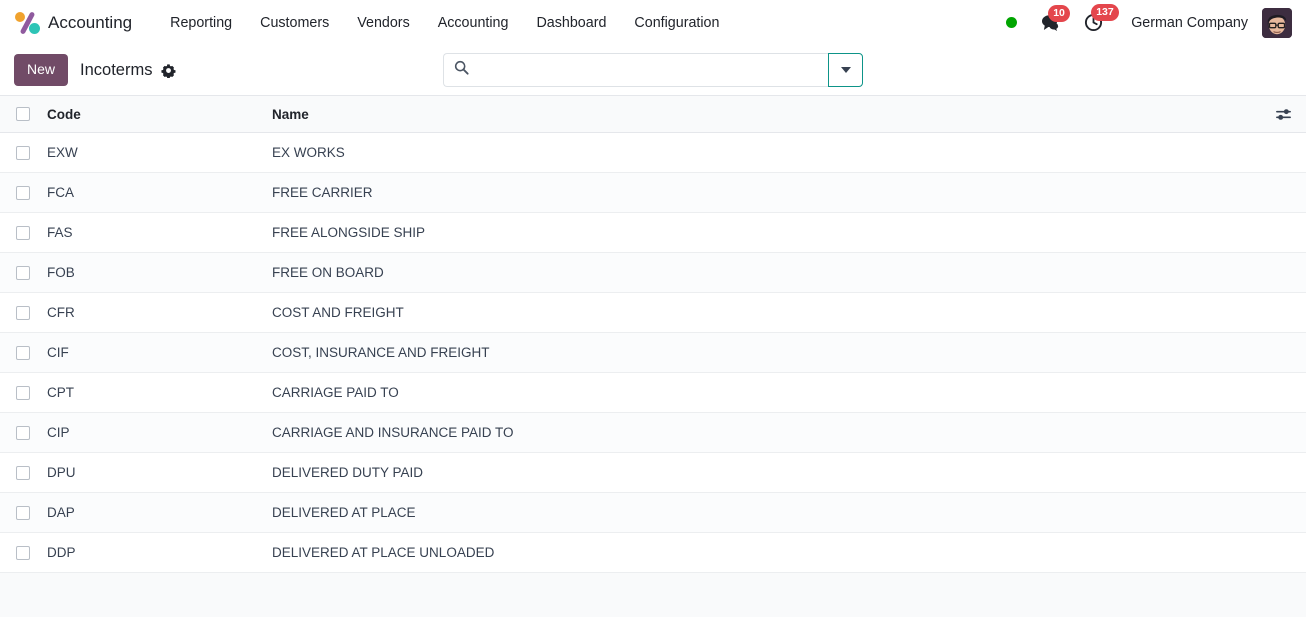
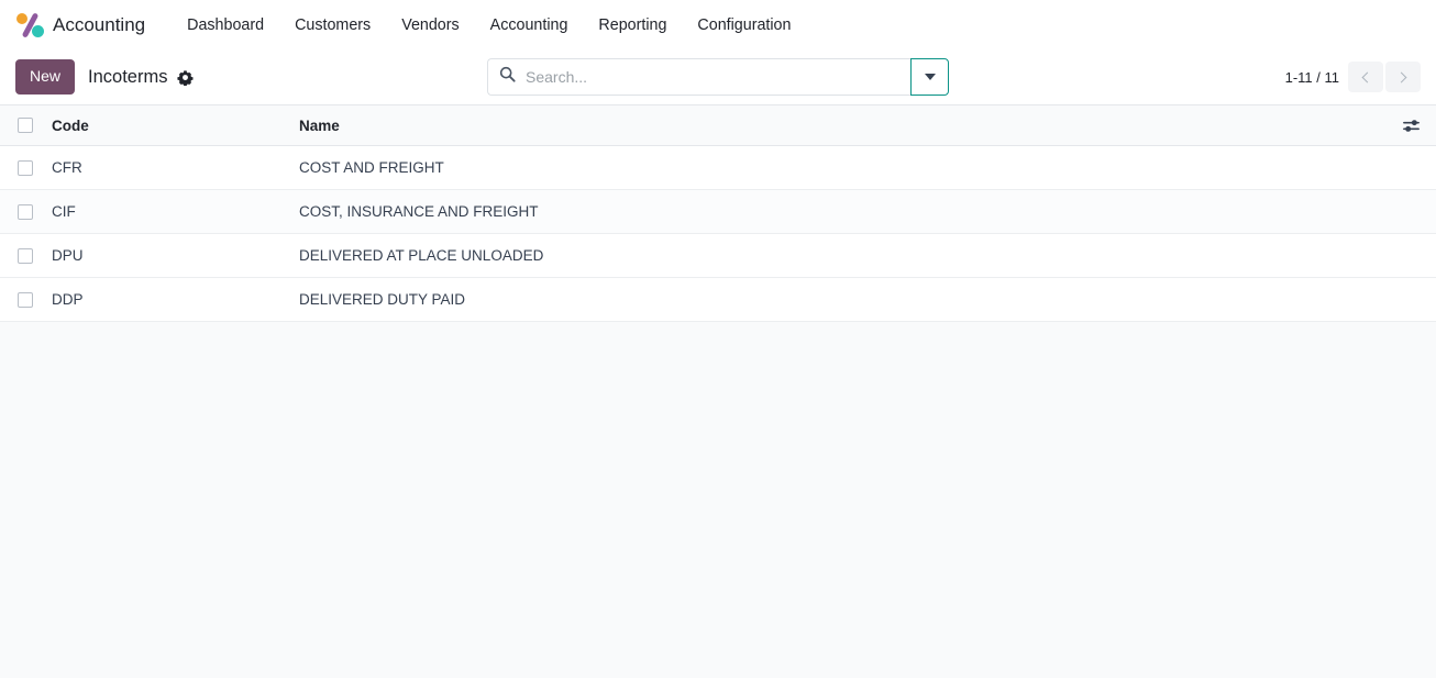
  Accounting
- Reporting
+ Dashboard
  Customers
  Vendors
  Accounting
- Dashboard
+ Reporting
  Configuration
- 10
- 137
- German Company
  New
  Incoterms
+ Search...
+ 1-11 / 11
  	Code	Name
- 	EXW	EX WORKS
- 	FCA	FREE CARRIER
- 	FAS	FREE ALONGSIDE SHIP
- 	FOB	FREE ON BOARD
  	CFR	COST AND FREIGHT
  	CIF	COST, INSURANCE AND FREIGHT
- 	CPT	CARRIAGE PAID TO
- 	CIP	CARRIAGE AND INSURANCE PAID TO
- 	DPU	DELIVERED DUTY PAID
+ 	DPU	DELIVERED AT PLACE UNLOADED
- 	DAP	DELIVERED AT PLACE
- 	DDP	DELIVERED AT PLACE UNLOADED
+ 	DDP	DELIVERED DUTY PAID
